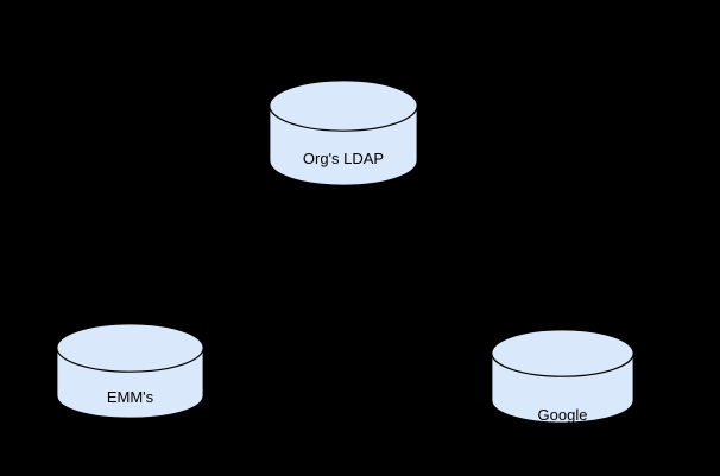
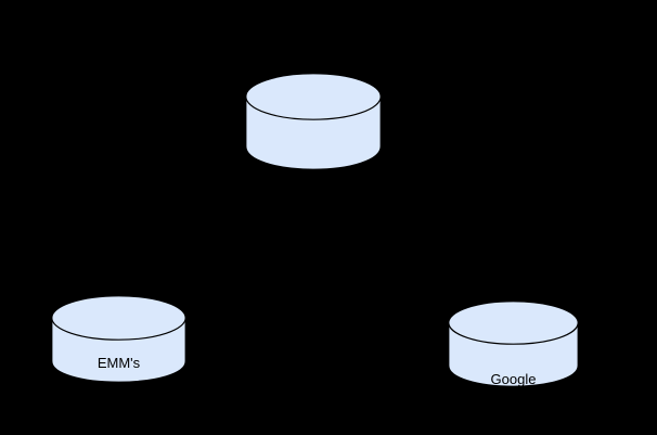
- Org's LDAP
  EMM's
  Google
